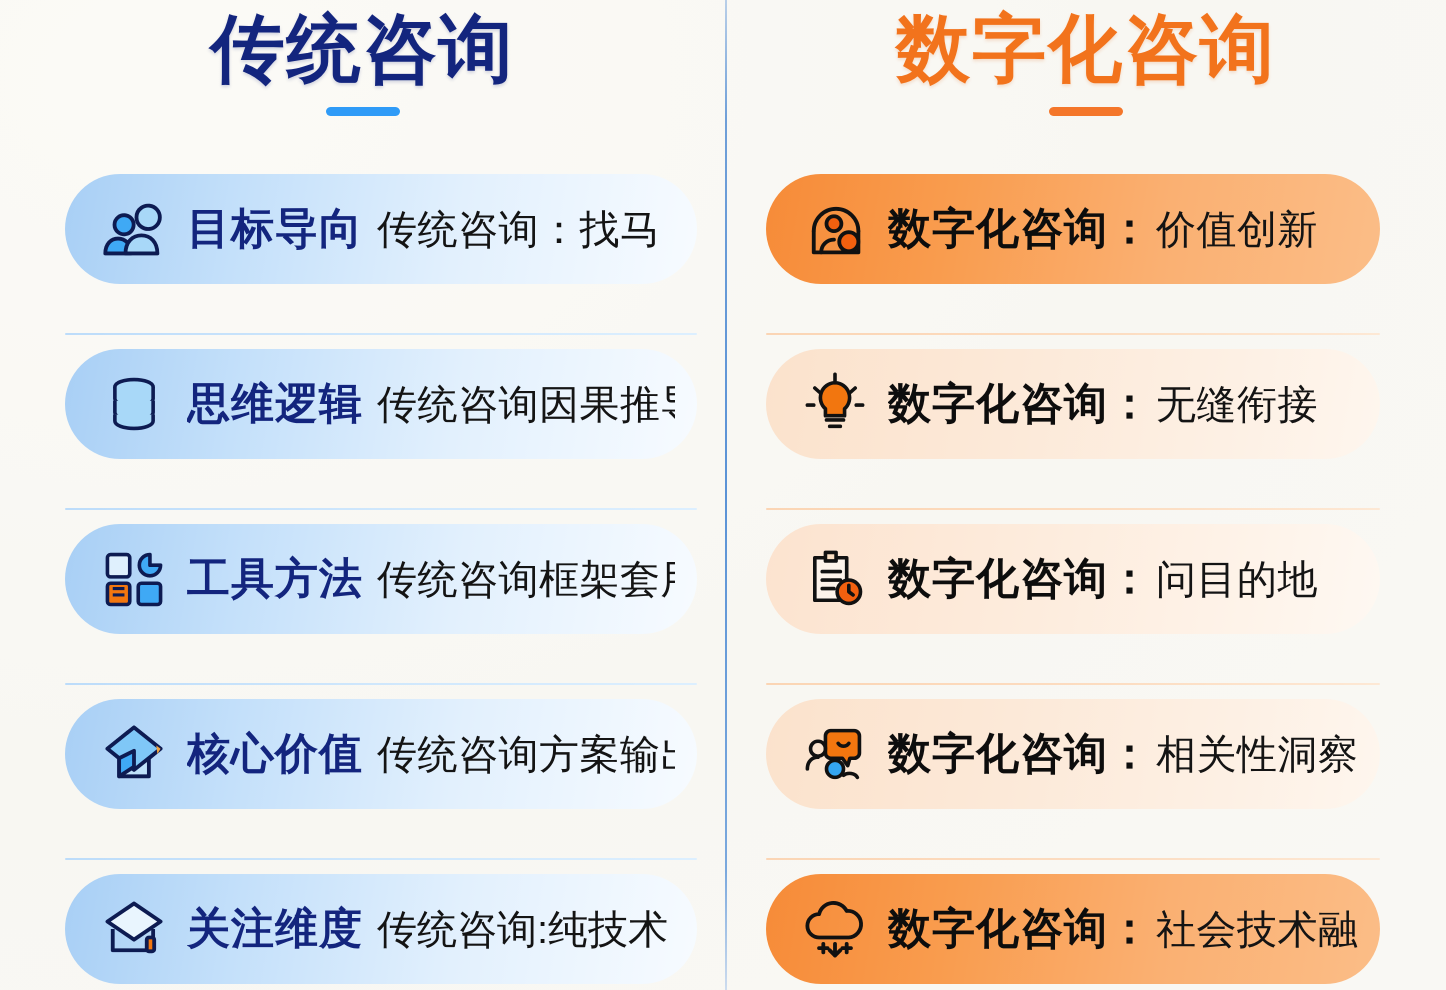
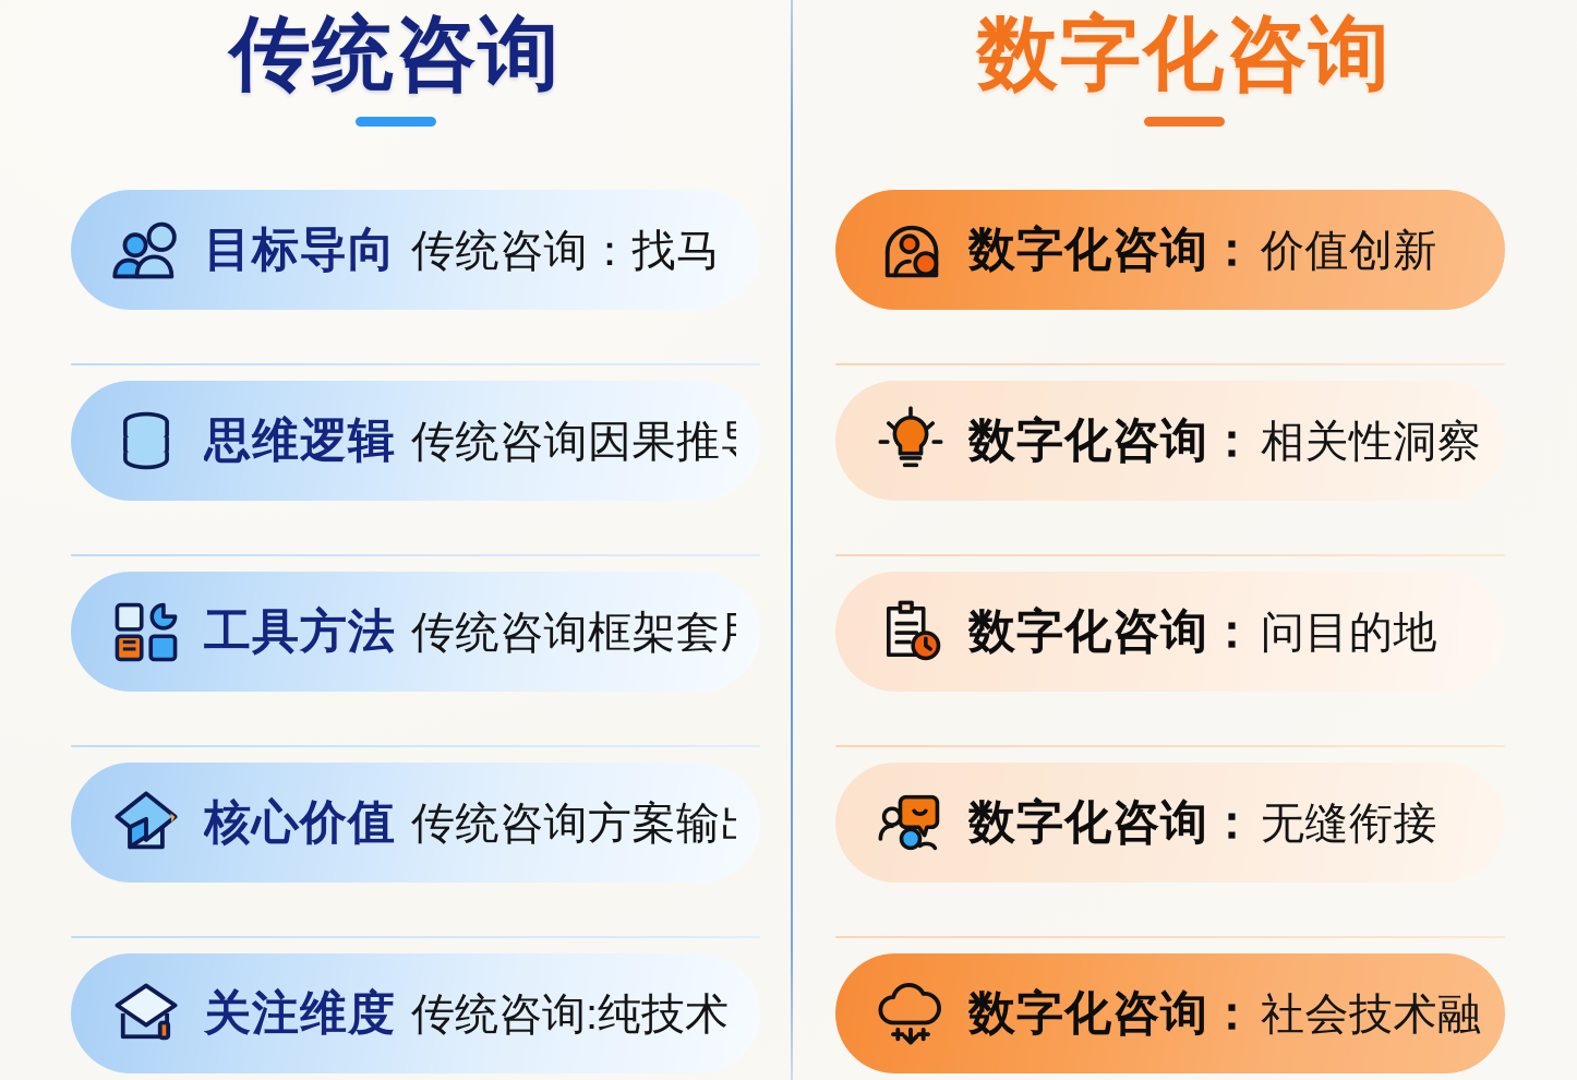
  传统咨询
  目标导向
  传统咨询：找马
  思维逻辑
  传统咨询因果推
  工具方法
  传统咨询框架套
  核心价值
  传统咨询方案输
  关注维度
  传统咨询:纯技术
  数字化咨询
  数字化咨询：
  价值创新
  数字化咨询：
- 无缝衔接
+ 相关性洞察
  数字化咨询：
  问目的地
  数字化咨询：
- 相关性洞察
+ 无缝衔接
  数字化咨询：
  社会技术融
